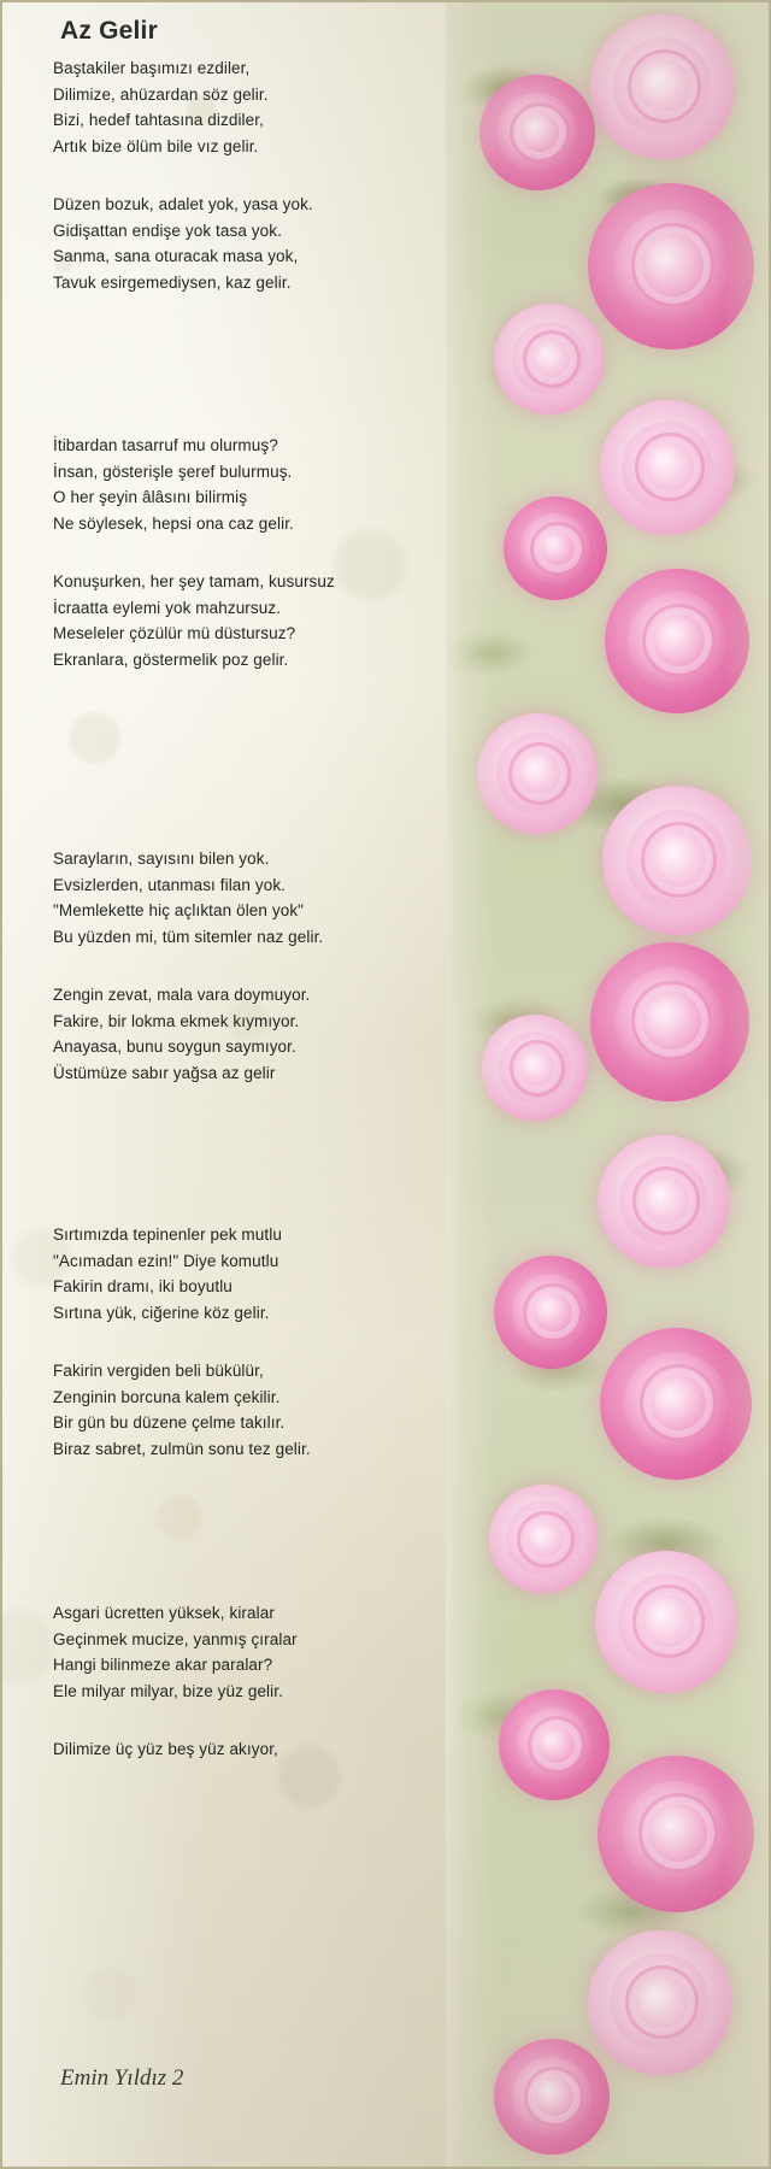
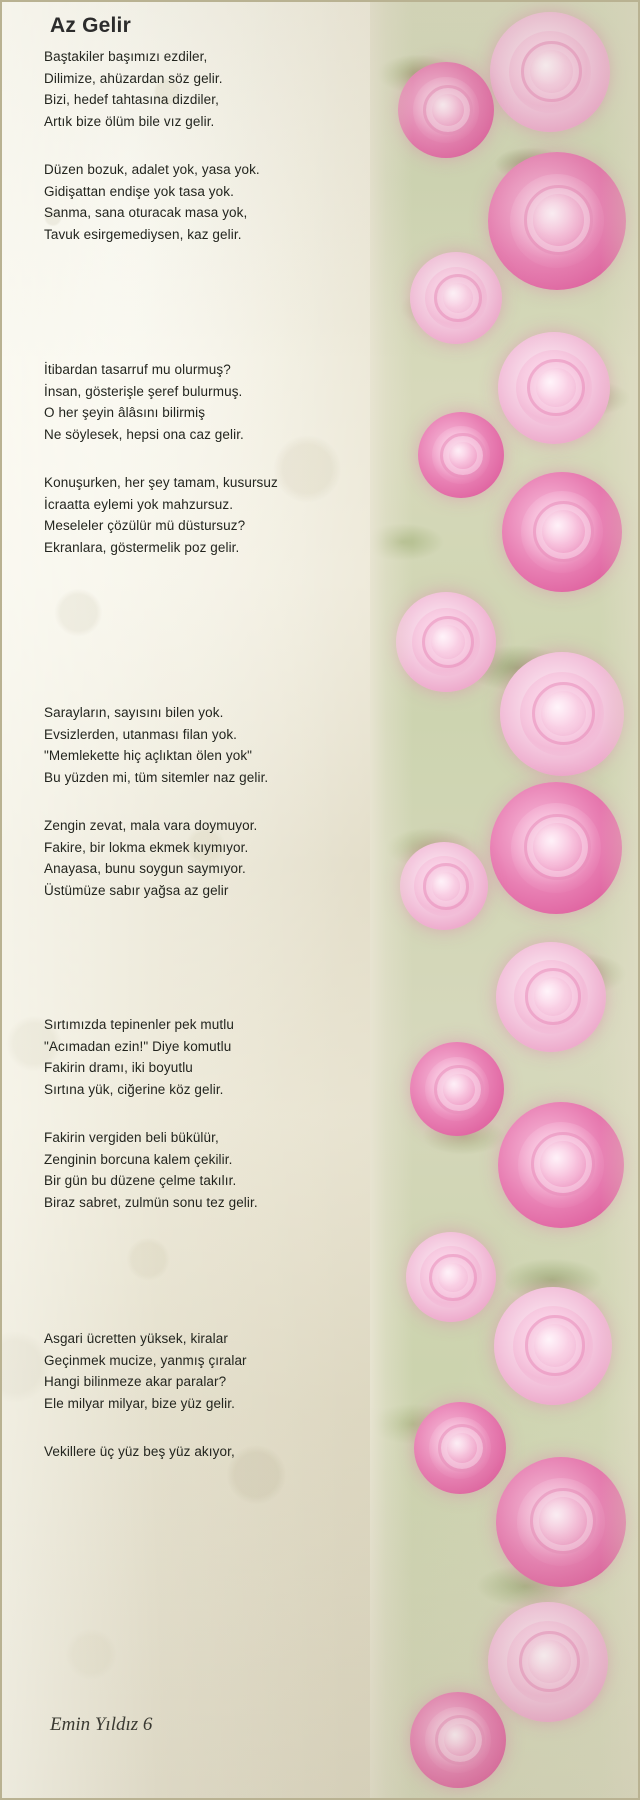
  Az Gelir
  Baştakiler başımızı ezdiler,
  Dilimize, ahüzardan söz gelir.
  Bizi, hedef tahtasına dizdiler,
  Artık bize ölüm bile vız gelir.
  Düzen bozuk, adalet yok, yasa yok.
  Gidişattan endişe yok tasa yok.
  Sanma, sana oturacak masa yok,
  Tavuk esirgemediysen, kaz gelir.
  İtibardan tasarruf mu olurmuş?
  İnsan, gösterişle şeref bulurmuş.
  O her şeyin âlâsını bilirmiş
  Ne söylesek, hepsi ona caz gelir.
  Konuşurken, her şey tamam, kusursuz
  İcraatta eylemi yok mahzursuz.
  Meseleler çözülür mü düstursuz?
  Ekranlara, göstermelik poz gelir.
  Sarayların, sayısını bilen yok.
  Evsizlerden, utanması filan yok.
  "Memlekette hiç açlıktan ölen yok"
  Bu yüzden mi, tüm sitemler naz gelir.
  Zengin zevat, mala vara doymuyor.
  Fakire, bir lokma ekmek kıymıyor.
  Anayasa, bunu soygun saymıyor.
  Üstümüze sabır yağsa az gelir
  Sırtımızda tepinenler pek mutlu
  "Acımadan ezin!" Diye komutlu
  Fakirin dramı, iki boyutlu
  Sırtına yük, ciğerine köz gelir.
  Fakirin vergiden beli bükülür,
  Zenginin borcuna kalem çekilir.
  Bir gün bu düzene çelme takılır.
  Biraz sabret, zulmün sonu tez gelir.
  Asgari ücretten yüksek, kiralar
  Geçinmek mucize, yanmış çıralar
  Hangi bilinmeze akar paralar?
  Ele milyar milyar, bize yüz gelir.
- Dilimize üç yüz beş yüz akıyor,
+ Vekillere üç yüz beş yüz akıyor,
- Emin Yıldız 2
+ Emin Yıldız 6
